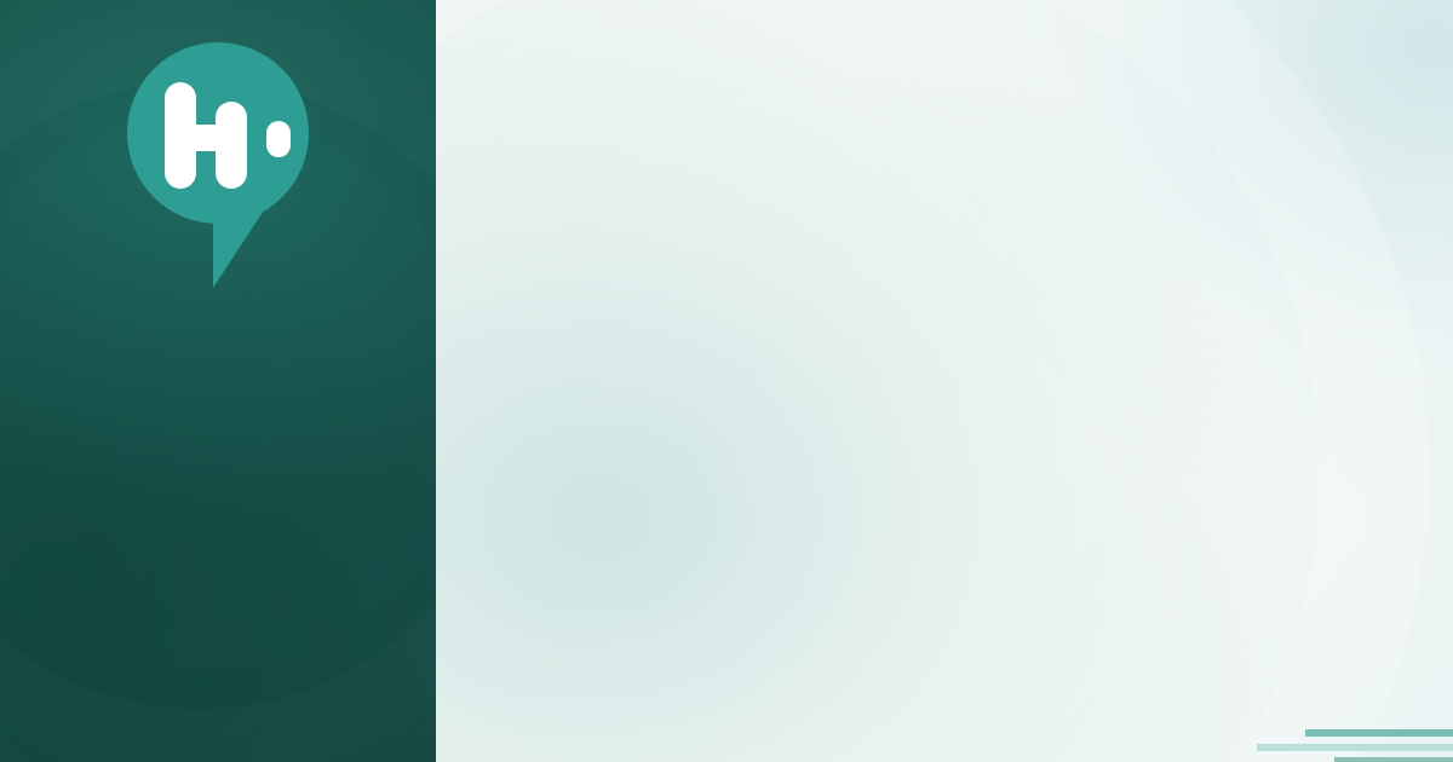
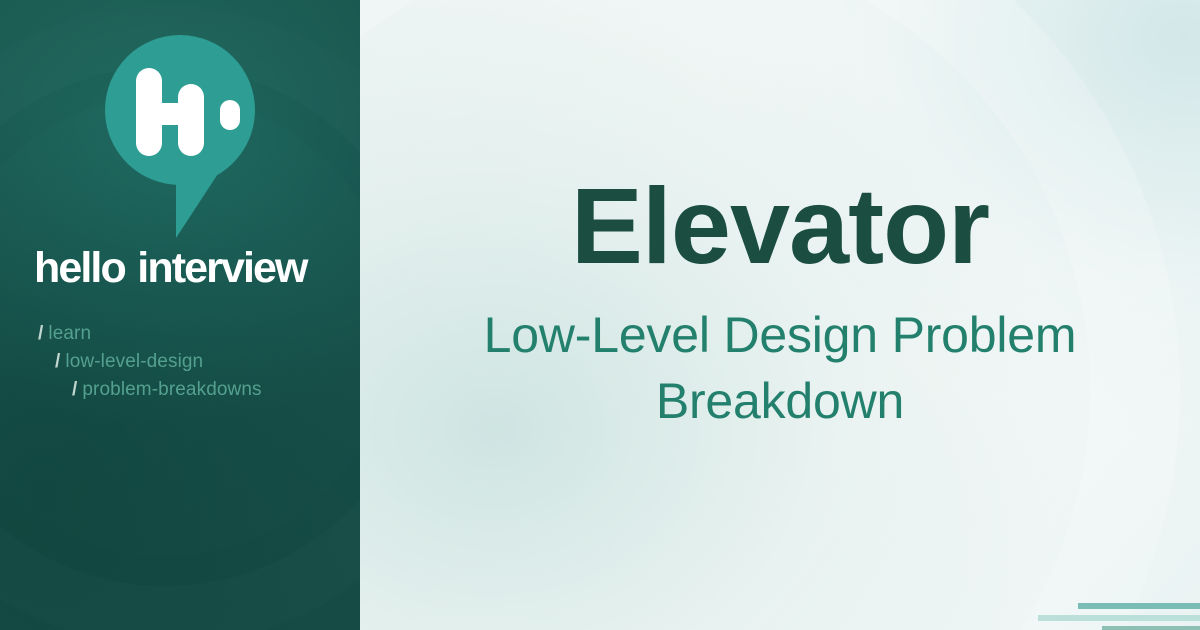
+ hello interview
+ / learn
+ / low-level-design
+ / problem-breakdowns
+ Elevator
+ Low-Level Design Problem Breakdown
